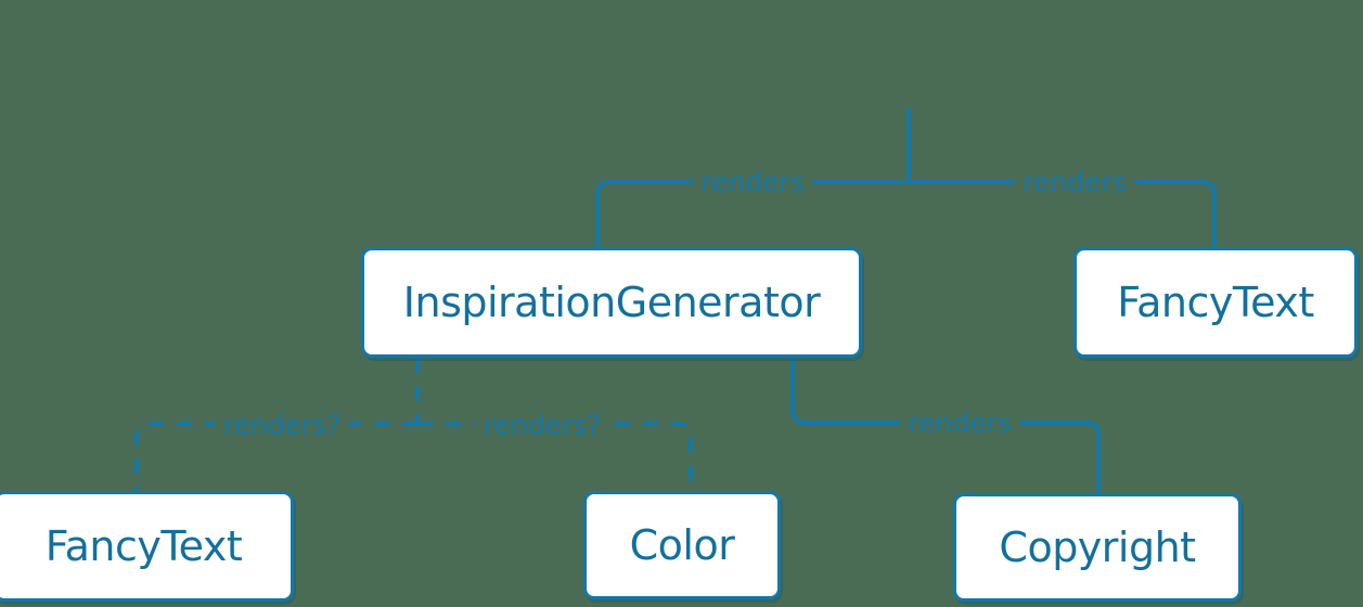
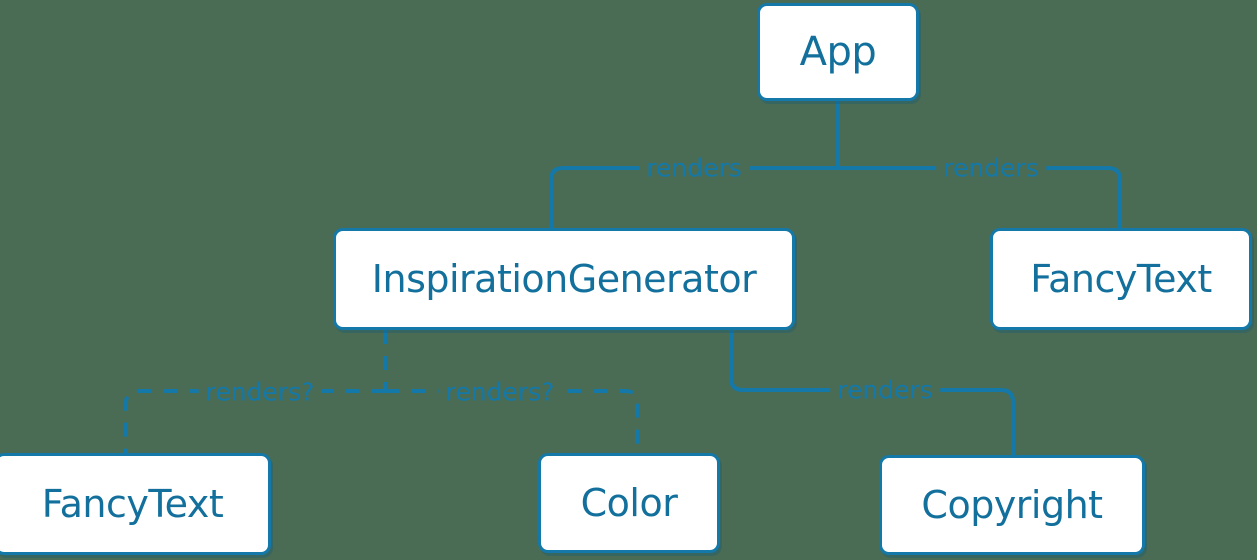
+ App
  InspirationGenerator
  FancyText
  FancyText
  Color
  Copyright
  renders
  renders
  renders
  renders?
  renders?
